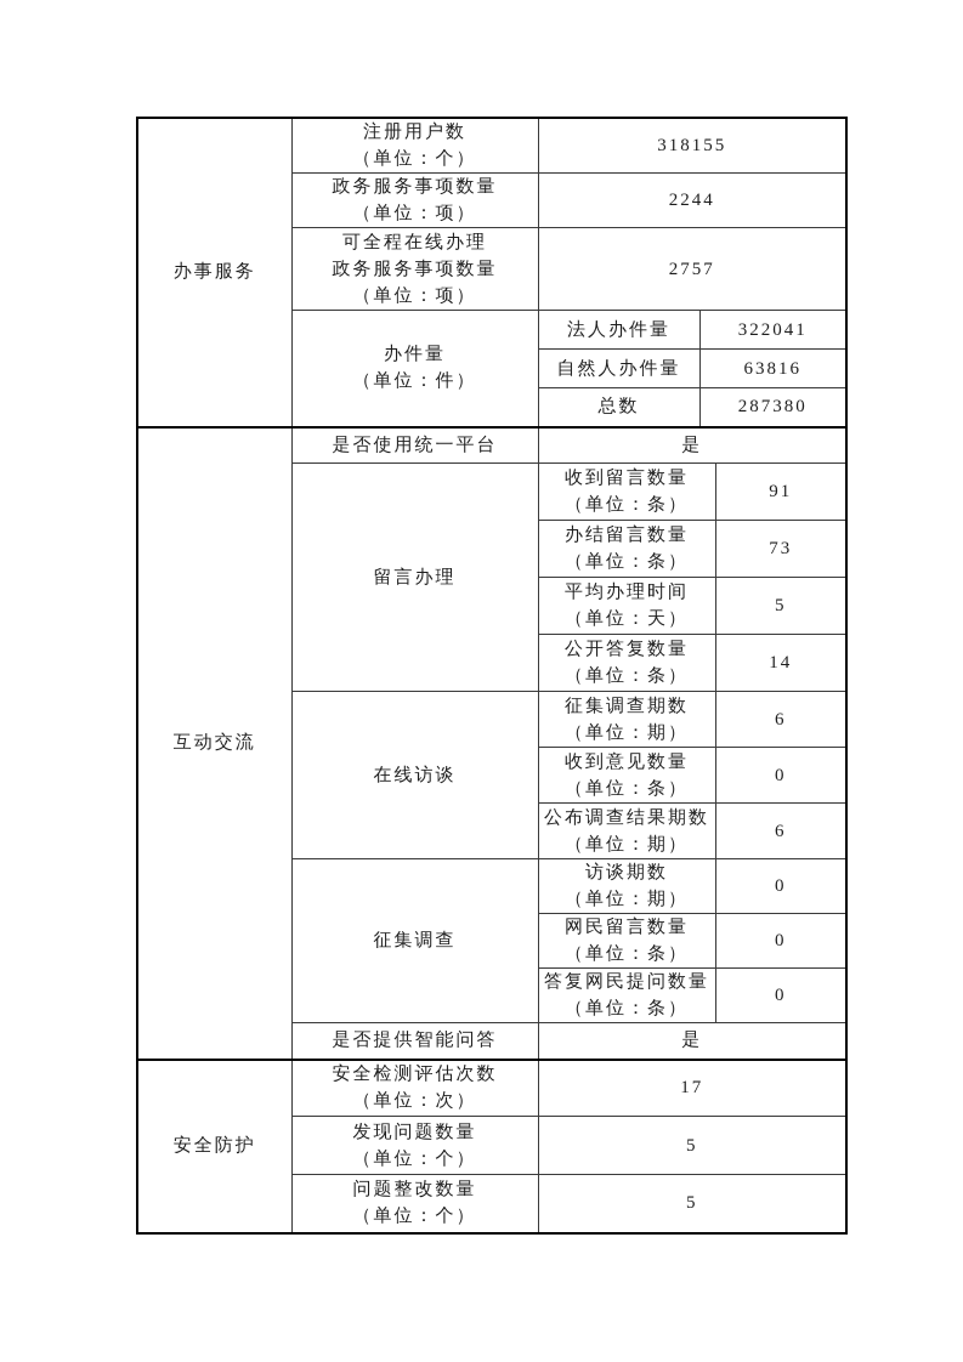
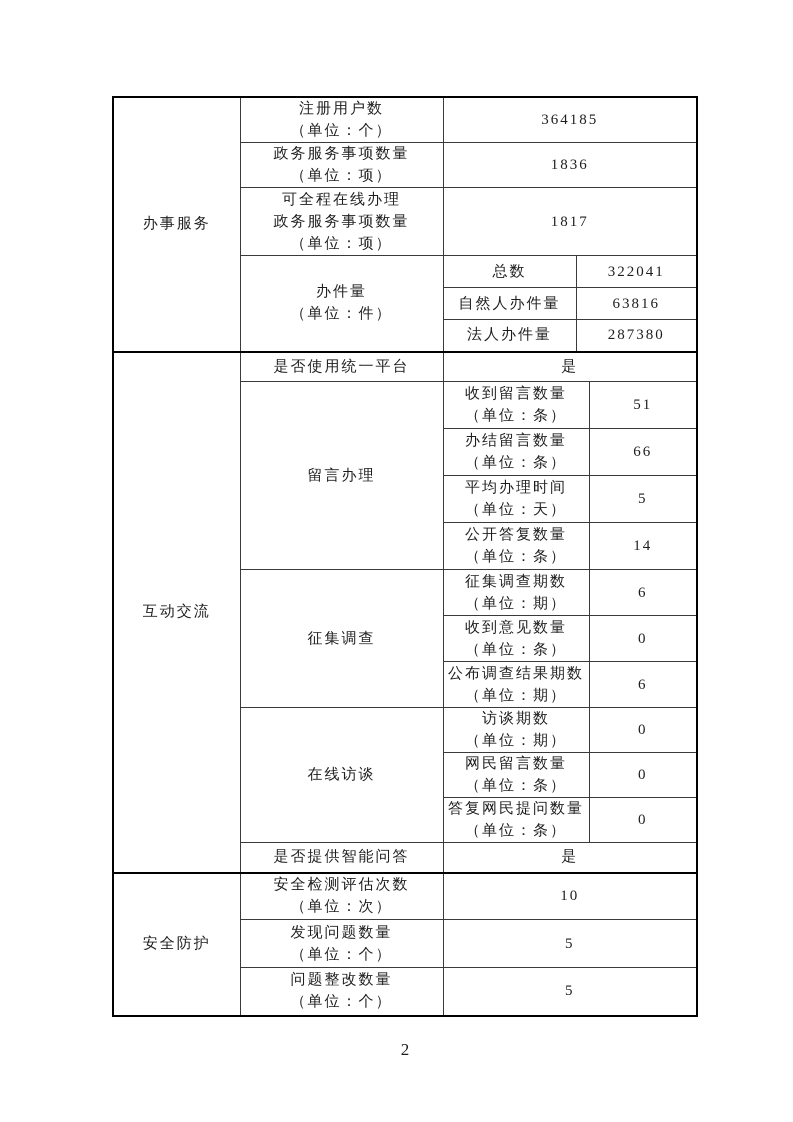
- 办事服务	注册用户数 （单位：个）	318155
+ 办事服务	注册用户数 （单位：个）	364185
- 政务服务事项数量 （单位：项）	2244
+ 政务服务事项数量 （单位：项）	1836
- 可全程在线办理 政务服务事项数量 （单位：项）	2757
+ 可全程在线办理 政务服务事项数量 （单位：项）	1817
- 办件量 （单位：件）	法人办件量	322041
+ 办件量 （单位：件）	总数	322041
  自然人办件量	63816
- 总数	287380
+ 法人办件量	287380
  互动交流	是否使用统一平台	是
- 留言办理	收到留言数量 （单位：条）	91
+ 留言办理	收到留言数量 （单位：条）	51
- 办结留言数量 （单位：条）	73
+ 办结留言数量 （单位：条）	66
  平均办理时间 （单位：天）	5
  公开答复数量 （单位：条）	14
- 在线访谈	征集调查期数 （单位：期）	6
+ 征集调查	征集调查期数 （单位：期）	6
  收到意见数量 （单位：条）	0
  公布调查结果期数 （单位：期）	6
- 征集调查	访谈期数 （单位：期）	0
+ 在线访谈	访谈期数 （单位：期）	0
  网民留言数量 （单位：条）	0
  答复网民提问数量 （单位：条）	0
  是否提供智能问答	是
- 安全防护	安全检测评估次数 （单位：次）	17
+ 安全防护	安全检测评估次数 （单位：次）	10
  发现问题数量 （单位：个）	5
  问题整改数量 （单位：个）	5
+ 2
